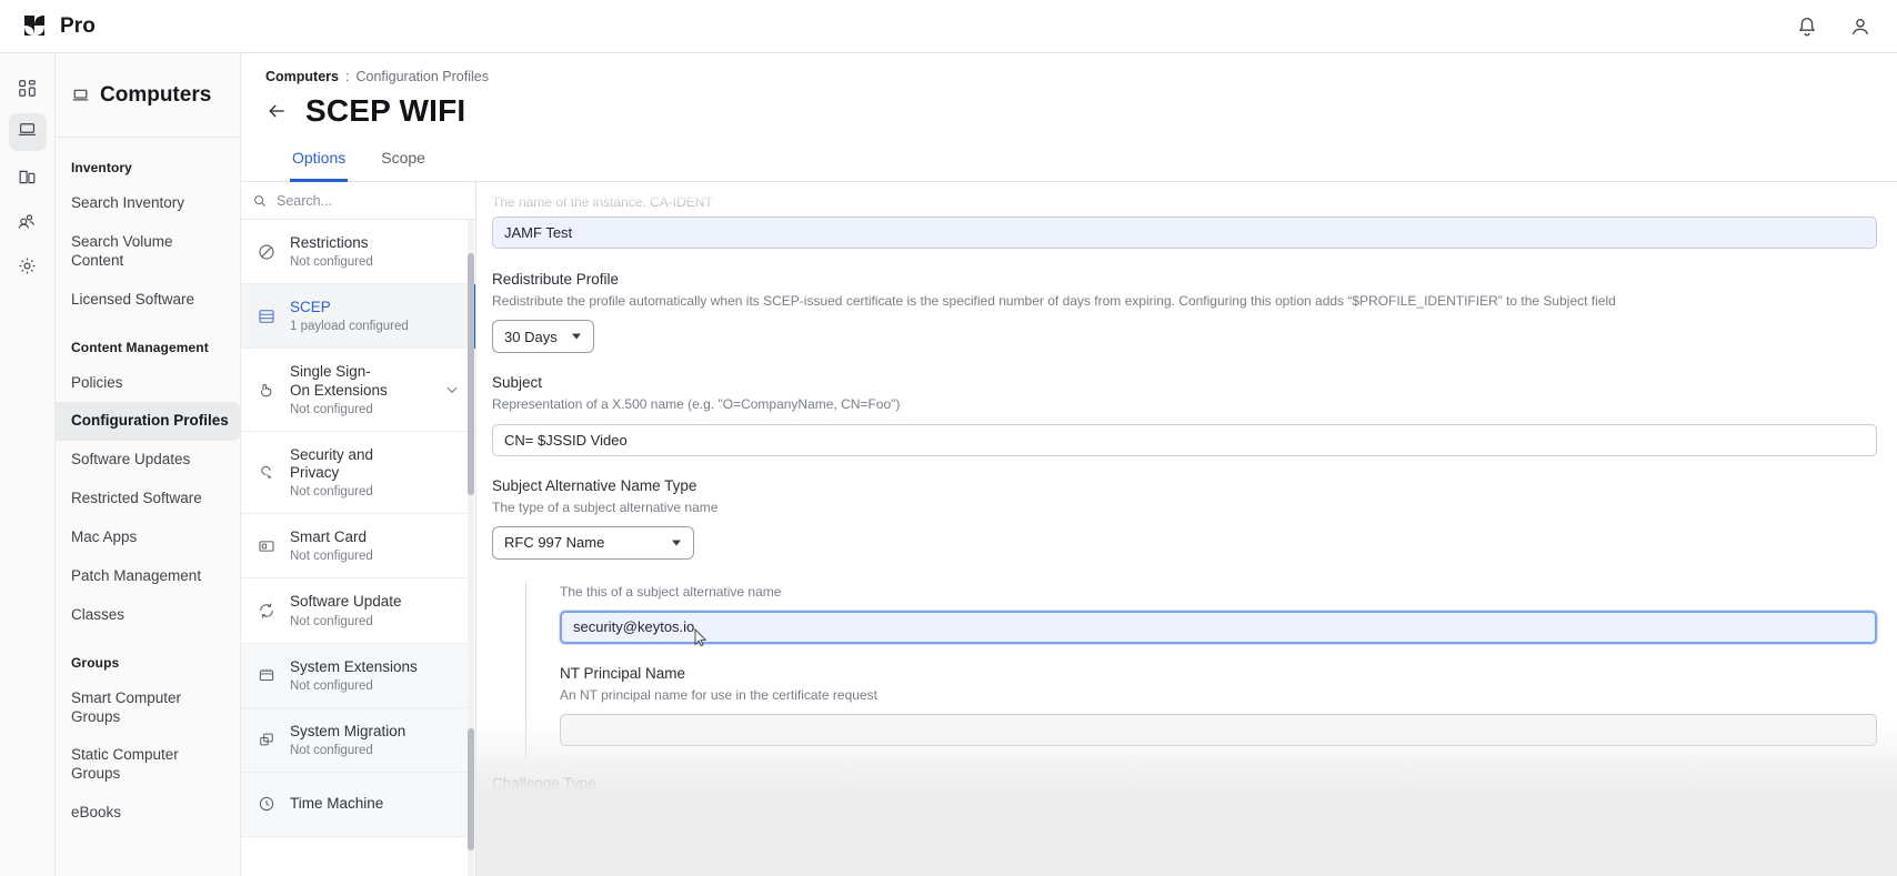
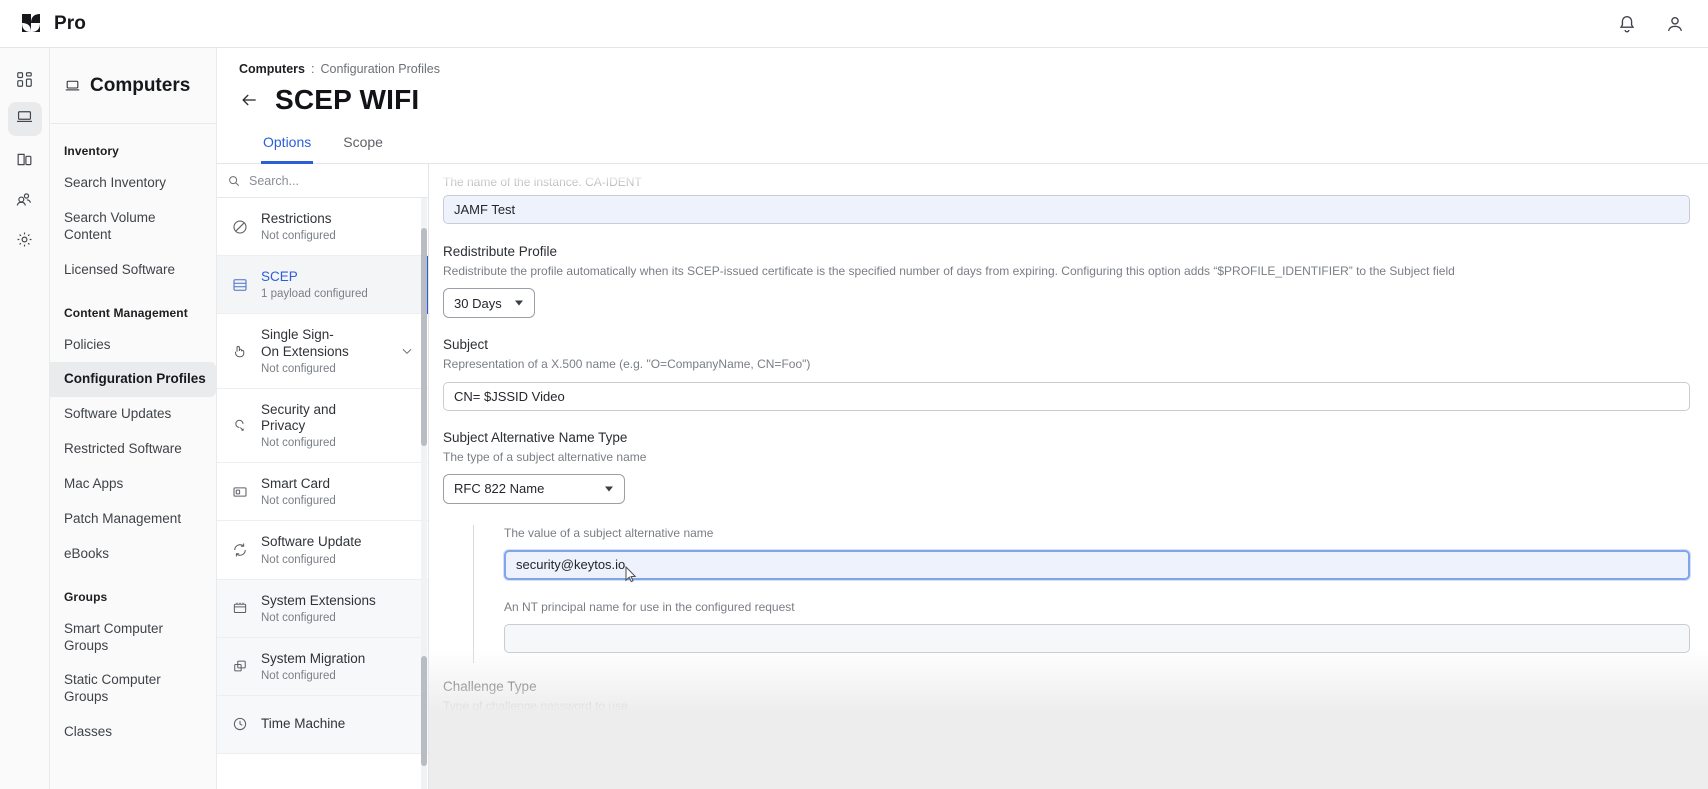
  Pro
  Computers
  Inventory
  Search Inventory
  Search Volume Content
  Licensed Software
  Content Management
  Policies
  Configuration Profiles
  Software Updates
  Restricted Software
  Mac Apps
  Patch Management
- Classes
+ eBooks
  Groups
  Smart Computer Groups
  Static Computer Groups
- eBooks
+ Classes
  Computers
  :
  Configuration Profiles
  SCEP WIFI
  Options
  Scope
  Search...
  Restrictions
  Not configured
  SCEP
  1 payload configured
  Single Sign-On Extensions
  Not configured
  Security and Privacy
  Not configured
  Smart Card
  Not configured
  Software Update
  Not configured
  System Extensions
  Not configured
  System Migration
  Not configured
  Time Machine
  JAMF Test
  Redistribute Profile
  Redistribute the profile automatically when its SCEP-issued certificate is the specified number of days from expiring. Configuring this option adds “$PROFILE_IDENTIFIER” to the Subject field
  30 Days
  Subject
  Representation of a X.500 name (e.g. "O=CompanyName, CN=Foo")
  CN= $JSSID Video
  Subject Alternative Name Type
  The type of a subject alternative name
- RFC 997 Name
+ RFC 822 Name
- The this of a subject alternative name
+ The value of a subject alternative name
  security@keytos.io
- NT Principal Name
- An NT principal name for use in the certificate request
+ An NT principal name for use in the configured request
